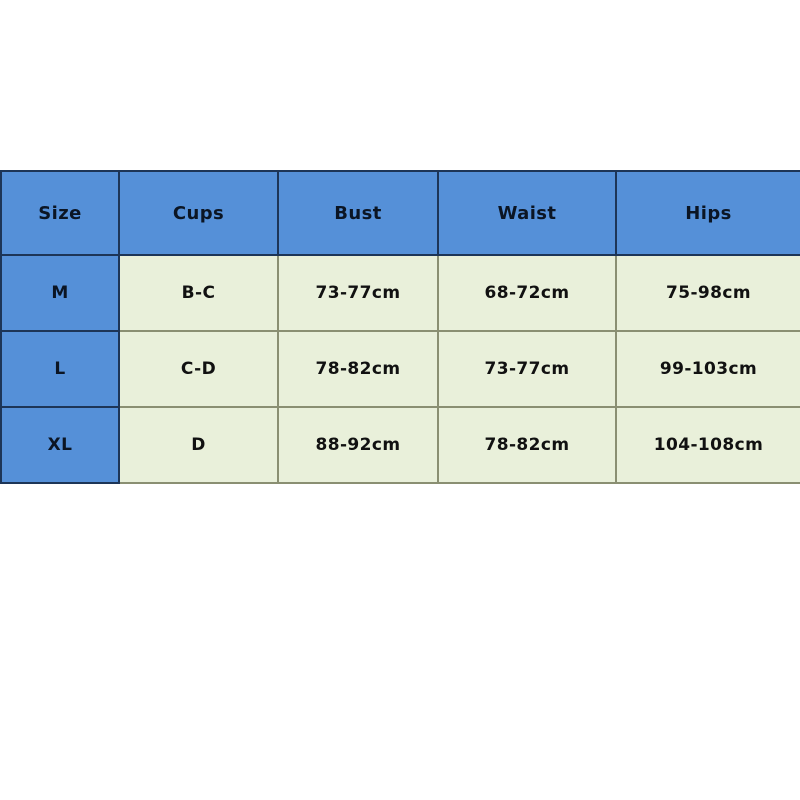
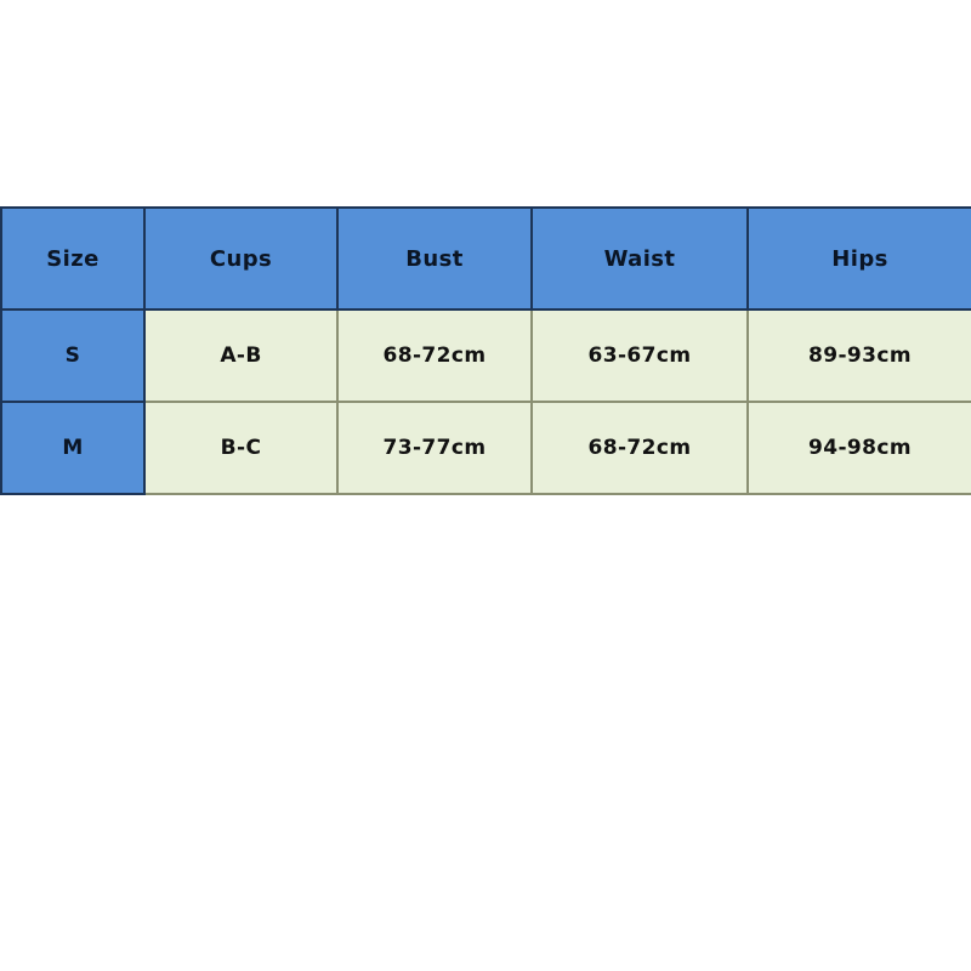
  Size	Cups	Bust	Waist	Hips
+ S	A-B	68-72cm	63-67cm	89-93cm
- M	B-C	73-77cm	68-72cm	75-98cm
+ M	B-C	73-77cm	68-72cm	94-98cm
- L	C-D	78-82cm	73-77cm	99-103cm
- XL	D	88-92cm	78-82cm	104-108cm
